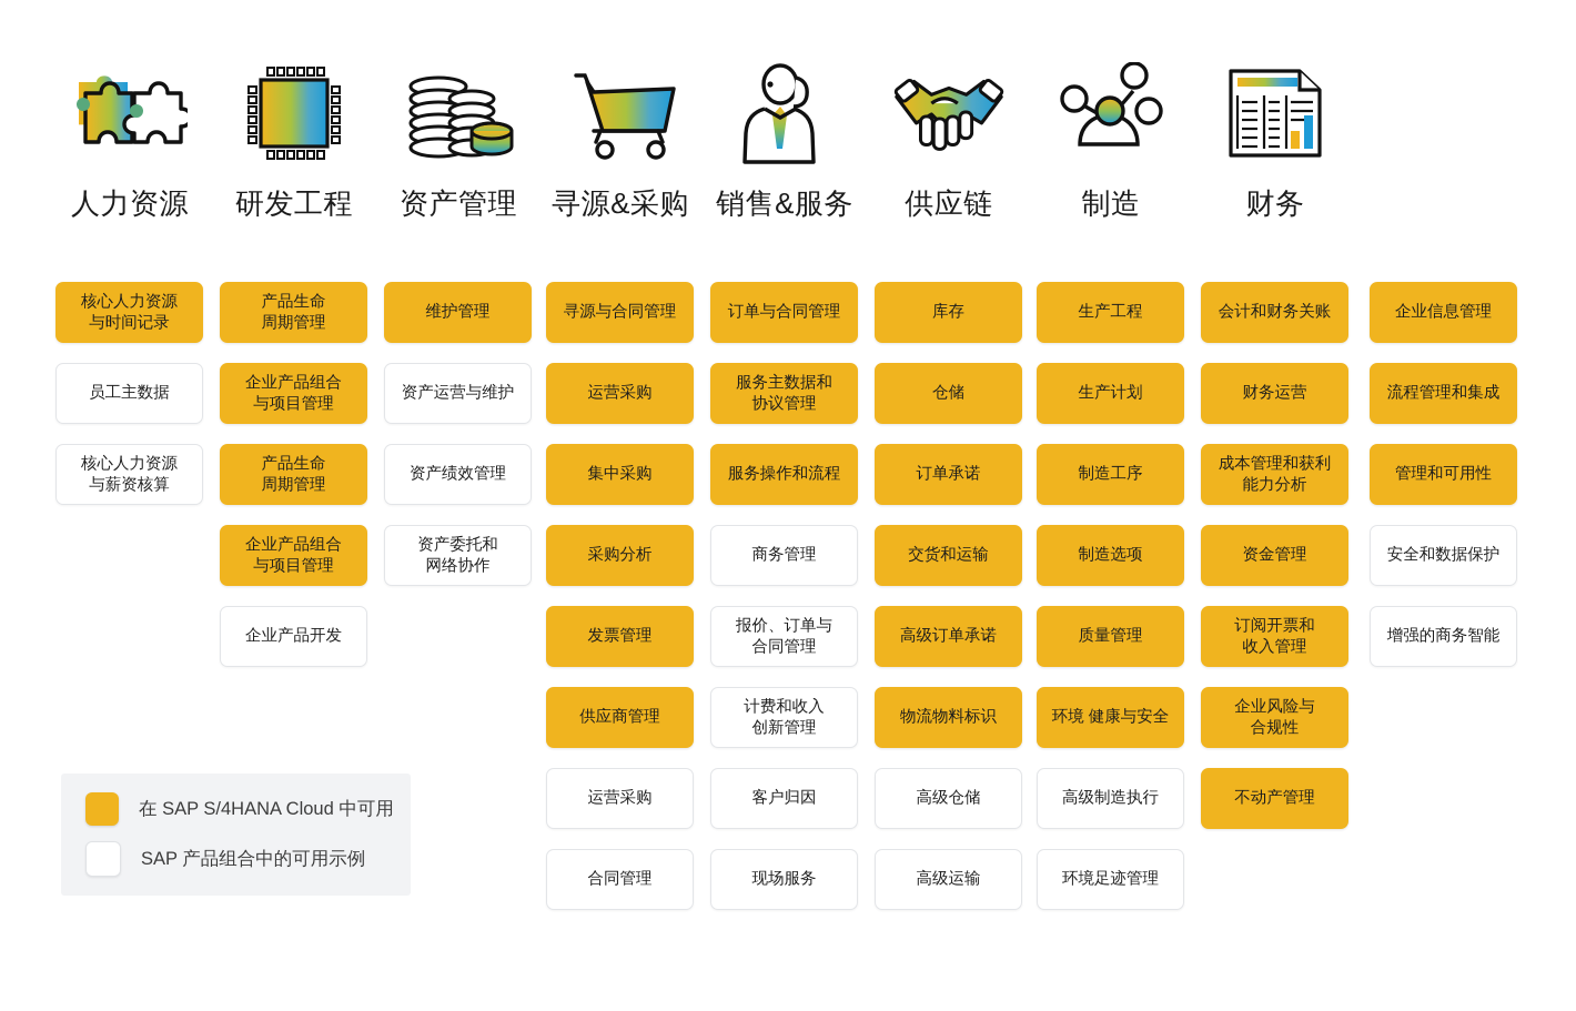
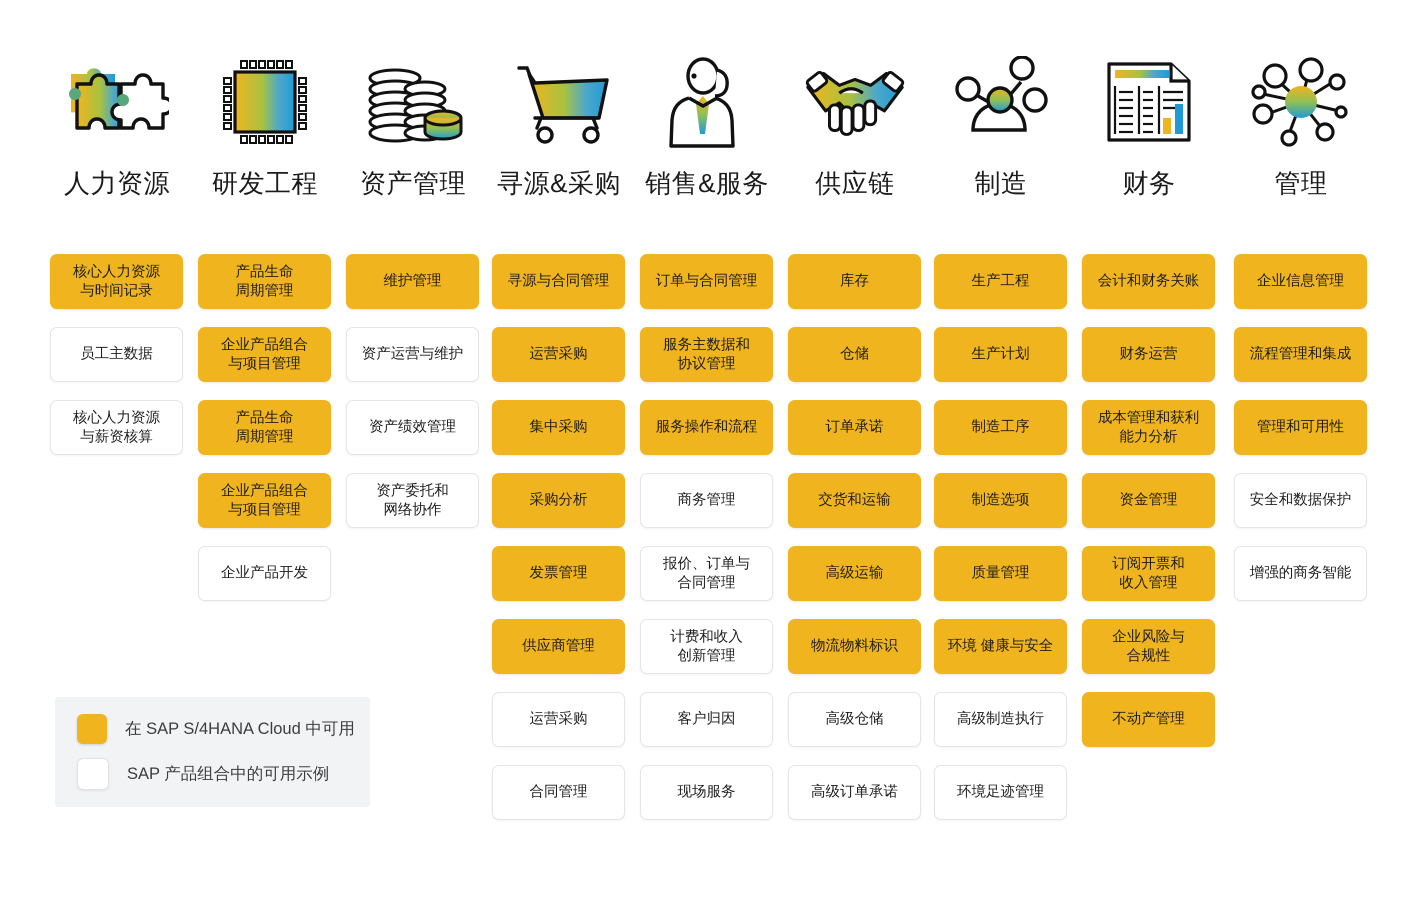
  人力资源
  研发工程
  资产管理
  寻源&采购
  销售&服务
  供应链
  制造
  财务
+ 管理
  核心人力资源
  与时间记录
  员工主数据
  核心人力资源
  与薪资核算
  产品生命
  周期管理
  企业产品组合
  与项目管理
  产品生命
  周期管理
  企业产品组合
  与项目管理
  企业产品开发
  维护管理
  资产运营与维护
  资产绩效管理
  资产委托和
  网络协作
  寻源与合同管理
  运营采购
  集中采购
  采购分析
  发票管理
  供应商管理
  运营采购
  合同管理
  订单与合同管理
  服务主数据和
  协议管理
  服务操作和流程
  商务管理
  报价、订单与
  合同管理
  计费和收入
  创新管理
  客户归因
  现场服务
  库存
  仓储
  订单承诺
  交货和运输
- 高级订单承诺
+ 高级运输
  物流物料标识
  高级仓储
- 高级运输
+ 高级订单承诺
  生产工程
  生产计划
  制造工序
  制造选项
  质量管理
  环境 健康与安全
  高级制造执行
  环境足迹管理
  会计和财务关账
  财务运营
  成本管理和获利
  能力分析
  资金管理
  订阅开票和
  收入管理
  企业风险与
  合规性
  不动产管理
  企业信息管理
  流程管理和集成
  管理和可用性
  安全和数据保护
  增强的商务智能
  在 SAP S/4HANA Cloud 中可用
  SAP 产品组合中的可用示例
